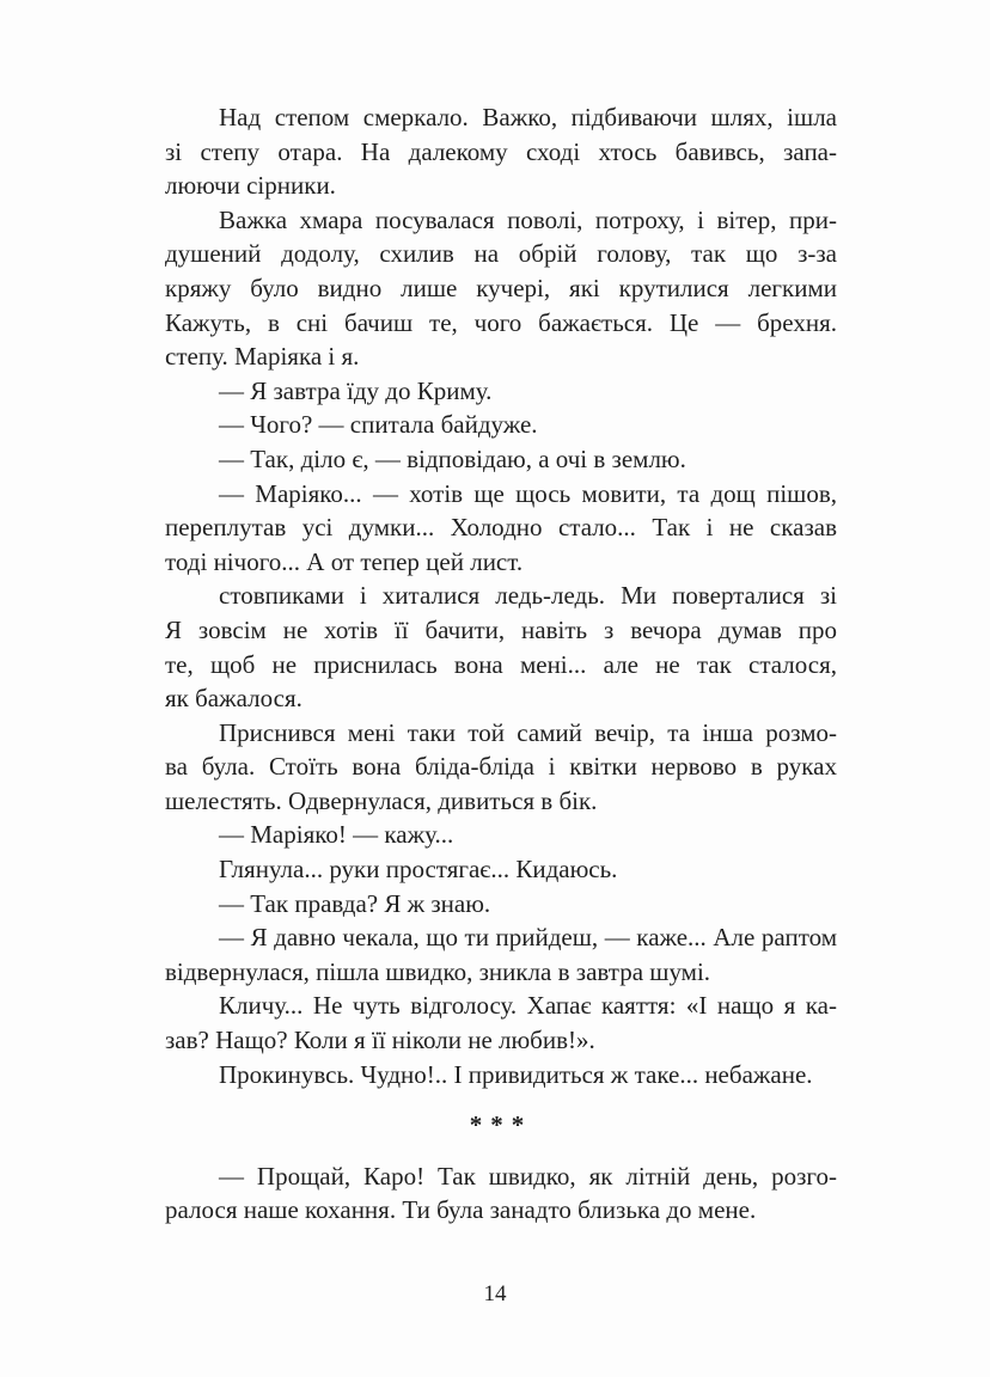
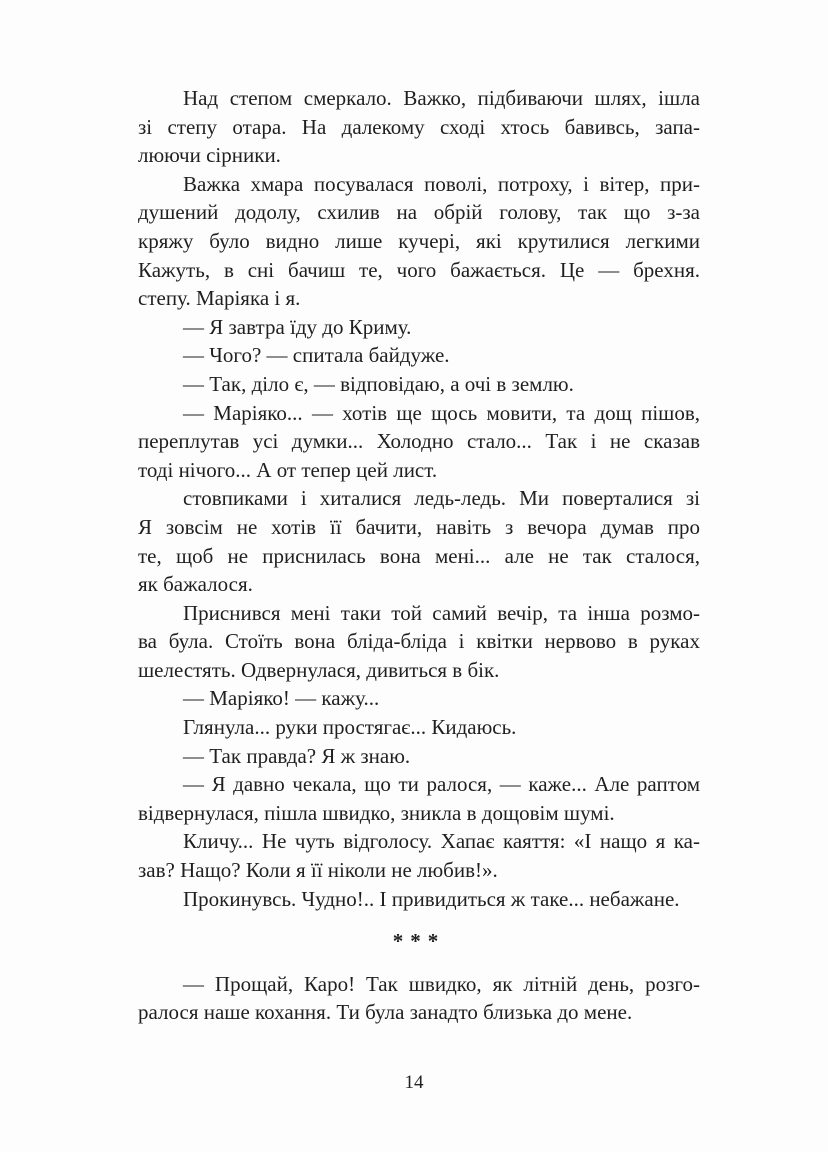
  Над степом смеркало. Важко, підбиваючи шлях, ішла
  зі степу отара. На далекому сході хтось бавивсь, запа-
  люючи сірники.
  Важка хмара посувалася поволі, потроху, і вітер, при-
  душений додолу, схилив на обрій голову, так що з-за
  кряжу було видно лише кучері, які крутилися легкими
  Кажуть, в сні бачиш те, чого бажається. Це — брехня.
  степу. Маріяка і я.
  — Я завтра їду до Криму.
  — Чого? — спитала байдуже.
  — Так, діло є, — відповідаю, а очі в землю.
  — Маріяко... — хотів ще щось мовити, та дощ пішов,
  переплутав усі думки... Холодно стало... Так і не сказав
  тоді нічого... А от тепер цей лист.
  стовпиками і хиталися ледь-ледь. Ми поверталися зі
  Я зовсім не хотів її бачити, навіть з вечора думав про
  те, щоб не приснилась вона мені... але не так сталося,
  як бажалося.
  Приснився мені таки той самий вечір, та інша розмо-
  ва була. Стоїть вона бліда-бліда і квітки нервово в руках
  шелестять. Одвернулася, дивиться в бік.
  — Маріяко! — кажу...
  Глянула... руки простягає... Кидаюсь.
  — Так правда? Я ж знаю.
- — Я давно чекала, що ти прийдеш, — каже... Але раптом
+ — Я давно чекала, що ти ралося, — каже... Але раптом
- відвернулася, пішла швидко, зникла в завтра шумі.
+ відвернулася, пішла швидко, зникла в дощовім шумі.
  Кличу... Не чуть відголосу. Хапає каяття: «І нащо я ка-
  зав? Нащо? Коли я її ніколи не любив!».
  Прокинувсь. Чудно!.. І привидиться ж таке... небажане.
  ***
  — Прощай, Каро! Так швидко, як літній день, розго-
  ралося наше кохання. Ти була занадто близька до мене.
  14
